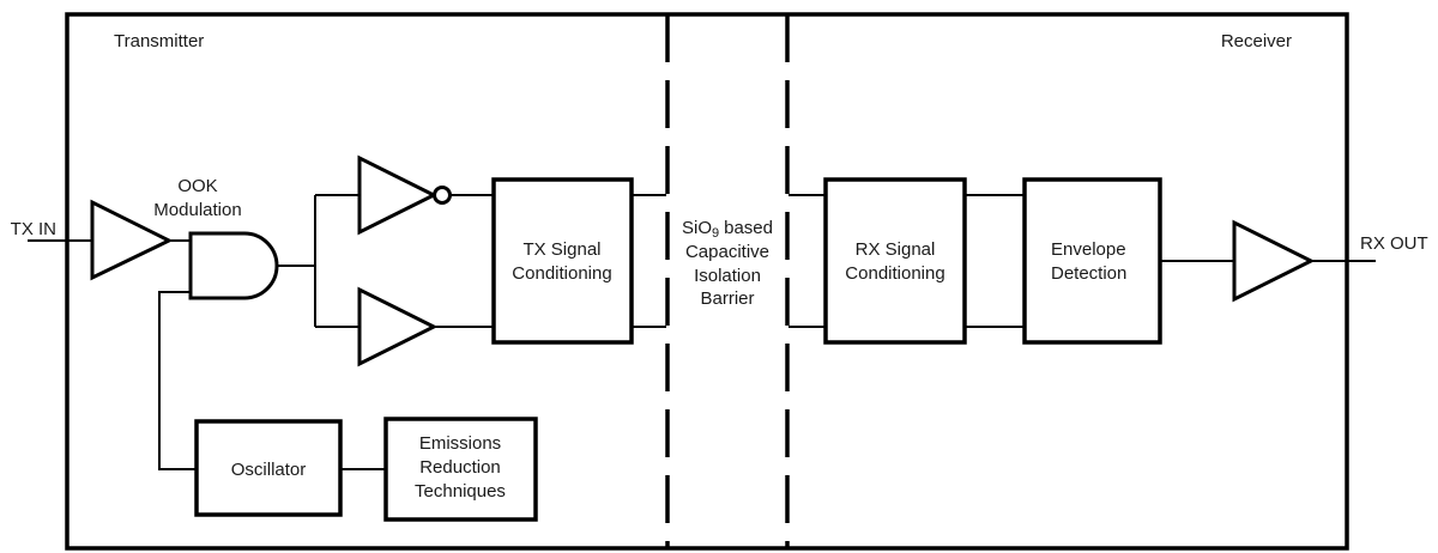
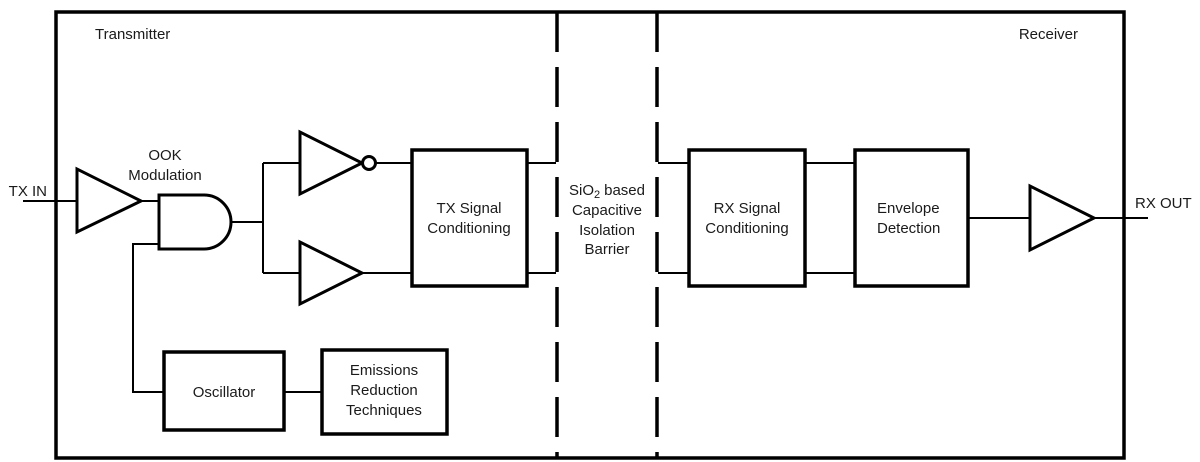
  Transmitter
  Receiver
  TX IN
  OOK
  Modulation
  TX Signal
  Conditioning
- SiO9 based
+ SiO2 based
  Capacitive
  Isolation
  Barrier
  RX Signal
  Conditioning
  Envelope
  Detection
  RX OUT
  Oscillator
  Emissions
  Reduction
  Techniques
